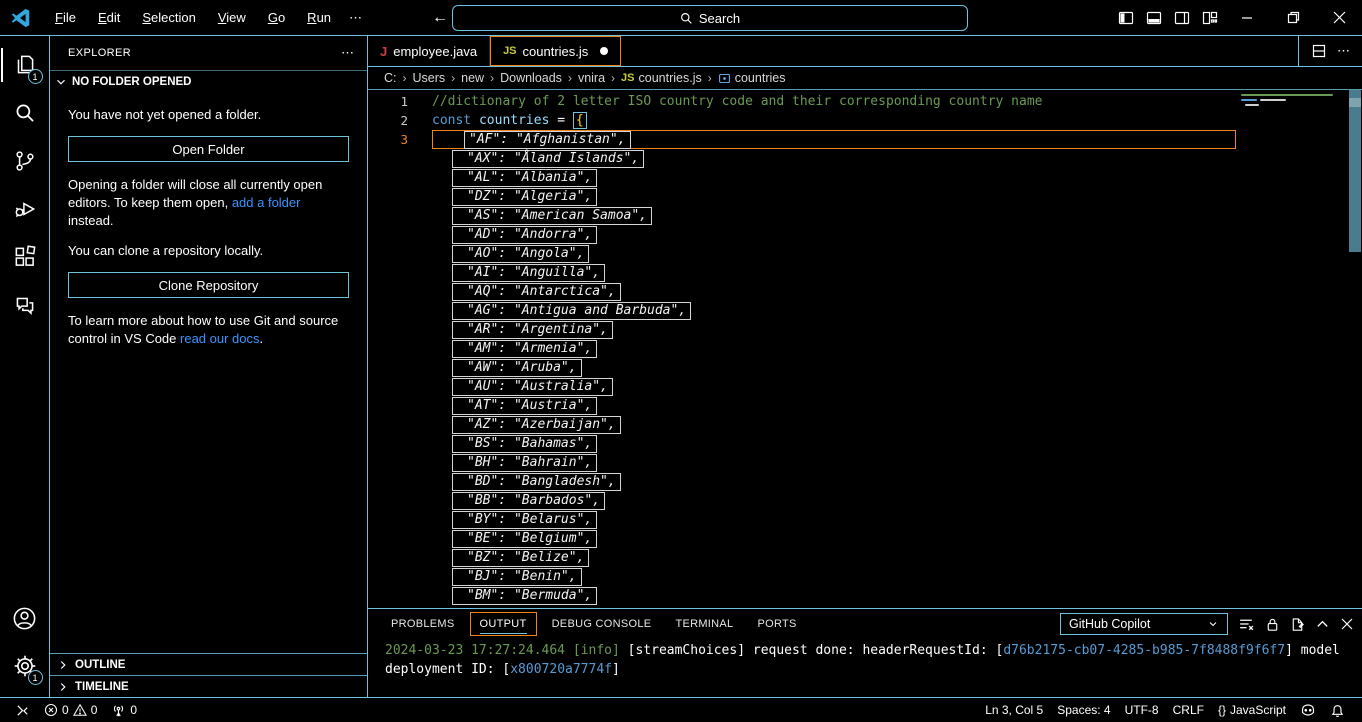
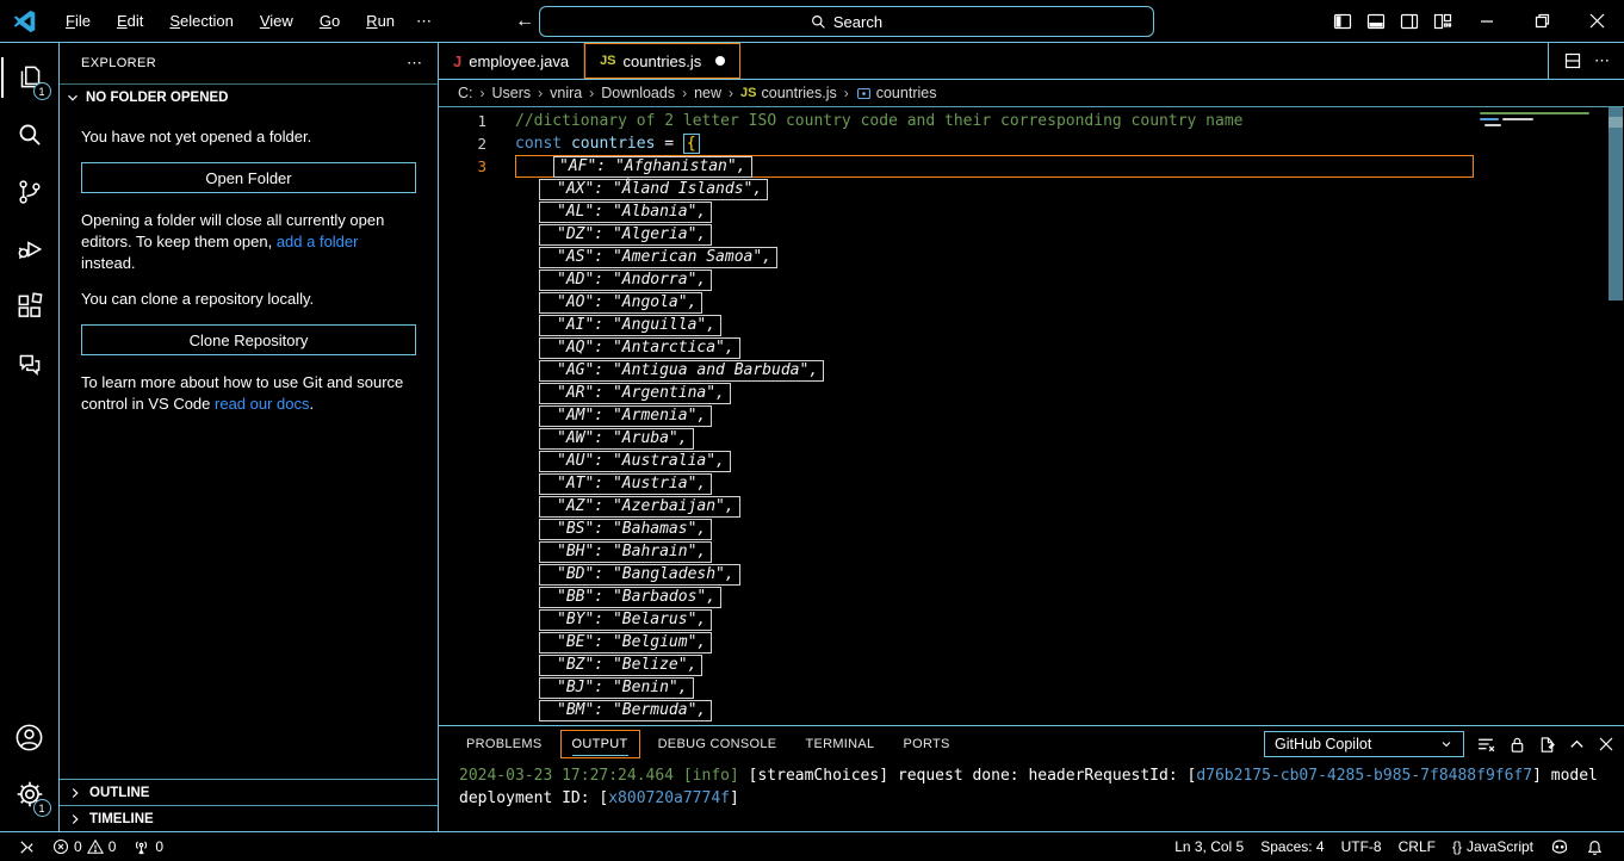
  File
  Edit
  Selection
  View
  Go
  Run
  ⋯
  ←
  Search
  1
  1
  EXPLORER
  ⋯
  NO FOLDER OPENED
  You have not yet opened a folder.
  Open Folder
  Opening a folder will close all currently open editors. To keep them open, add a folder instead.
  You can clone a repository locally.
  Clone Repository
  To learn more about how to use Git and source control in VS Code read our docs.
  OUTLINE
  TIMELINE
  J
  employee.java
  JS
  countries.js
  ⋯
  C:
  ›
  Users
  ›
- new
+ vnira
  ›
  Downloads
  ›
- vnira
+ new
  ›
  JS
  countries.js
  ›
  countries
  1
  //dictionary of 2 letter ISO country code and their corresponding country name
  2
  const countries = {
  3
  "AF": "Afghanistan",
  "AX": "Åland Islands",
  "AL": "Albania",
  "DZ": "Algeria",
  "AS": "American Samoa",
  "AD": "Andorra",
  "AO": "Angola",
  "AI": "Anguilla",
  "AQ": "Antarctica",
  "AG": "Antigua and Barbuda",
  "AR": "Argentina",
  "AM": "Armenia",
  "AW": "Aruba",
  "AU": "Australia",
  "AT": "Austria",
  "AZ": "Azerbaijan",
  "BS": "Bahamas",
  "BH": "Bahrain",
  "BD": "Bangladesh",
  "BB": "Barbados",
  "BY": "Belarus",
  "BE": "Belgium",
  "BZ": "Belize",
  "BJ": "Benin",
  "BM": "Bermuda",
  PROBLEMS
  OUTPUT
  DEBUG CONSOLE
  TERMINAL
  PORTS
  GitHub Copilot
  2024-03-23 17:27:24.464 [info] [streamChoices] request done: headerRequestId: [d76b2175-cb07-4285-b985-7f8488f9f6f7] model deployment ID: [x800720a7774f]
  0
  0
  0
  Ln 3, Col 5
  Spaces: 4
  UTF-8
  CRLF
  {}
  JavaScript
